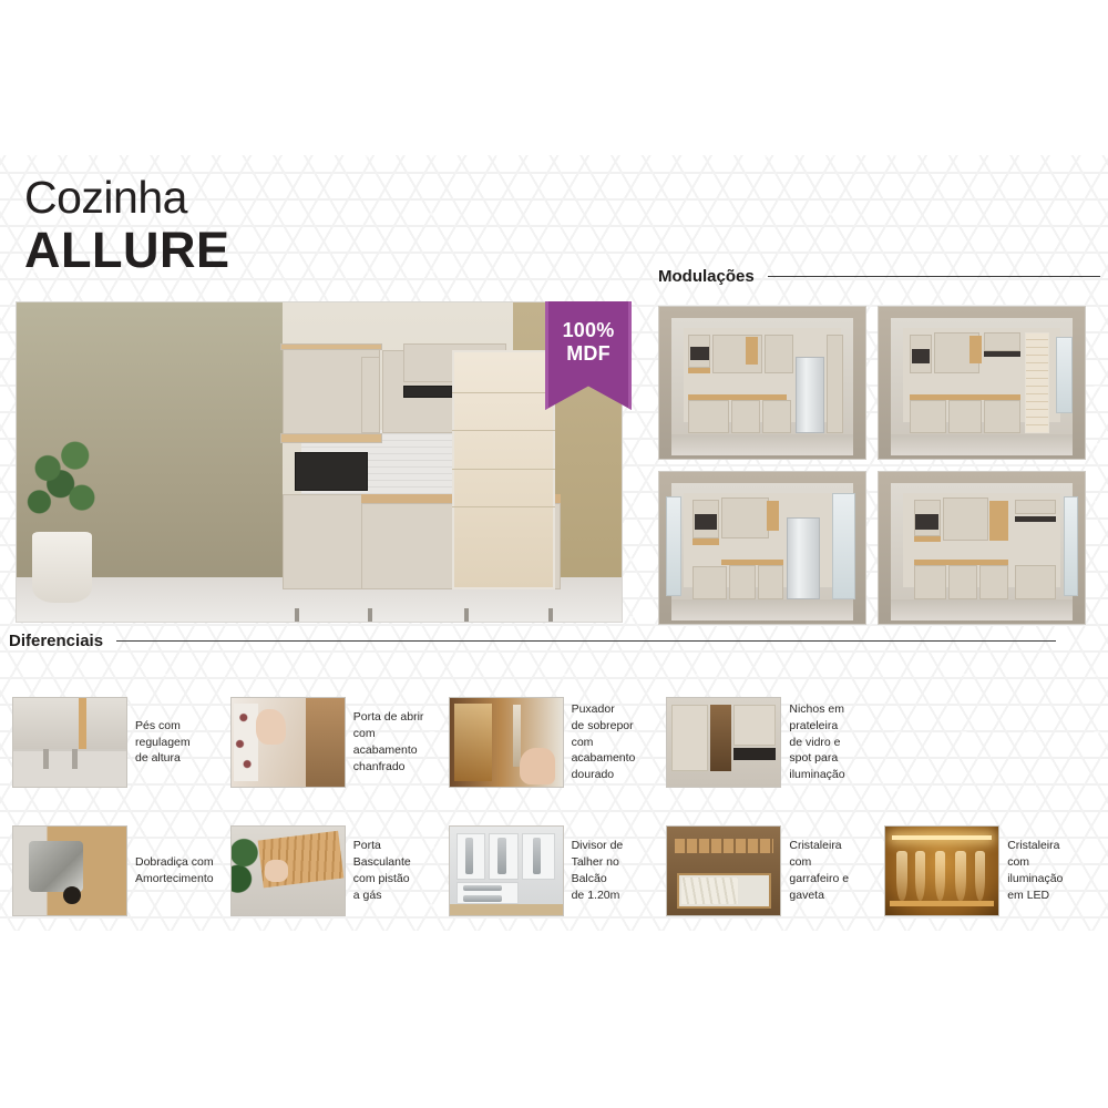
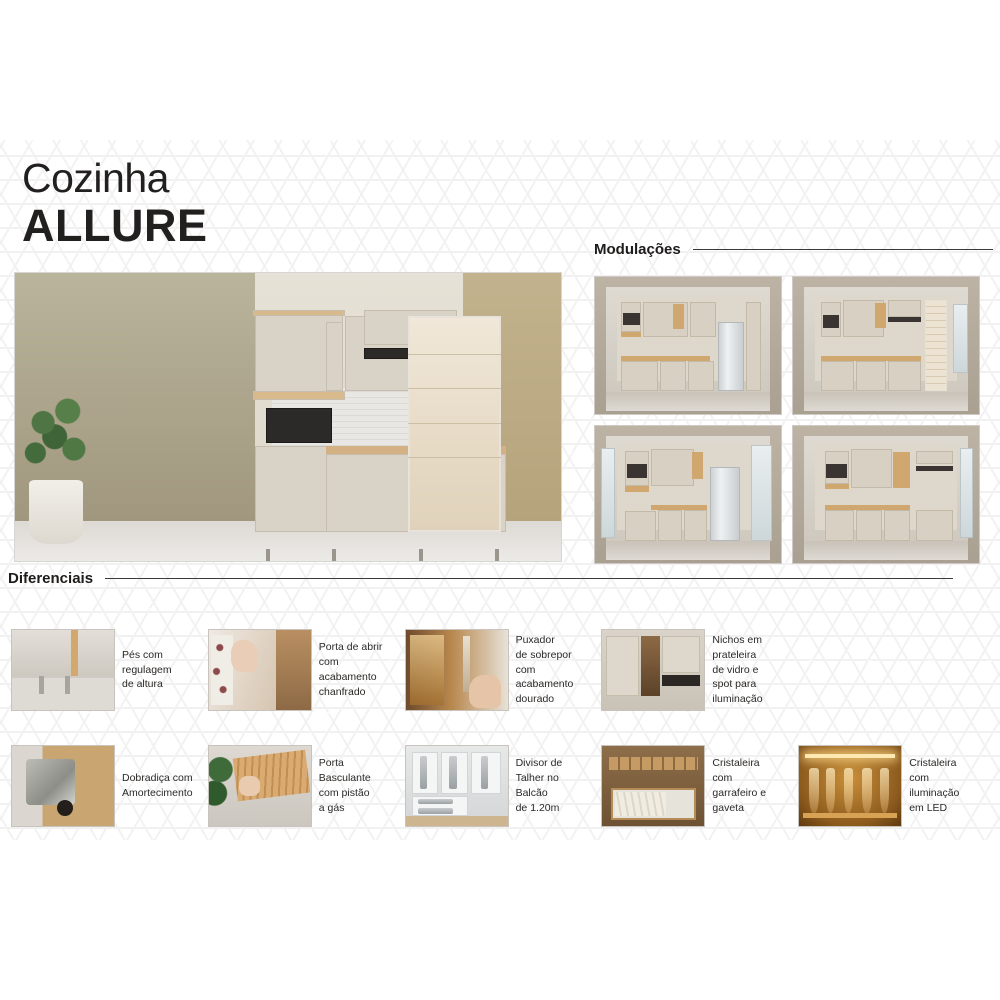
  Cozinha
  ALLURE
- 100%
- MDF
  Modulações
  Diferenciais
  Pés com
  regulagem
  de altura
  Porta de abrir
  com
  acabamento
  chanfrado
  Puxador
  de sobrepor
  com
  acabamento
  dourado
  Nichos em
  prateleira
  de vidro e
  spot para
  iluminação
  Dobradiça com
  Amortecimento
  Porta
  Basculante
  com pistão
  a gás
  Divisor de
  Talher no
  Balcão
  de 1.20m
  Cristaleira
  com
  garrafeiro e
  gaveta
  Cristaleira
  com
  iluminação
  em LED
